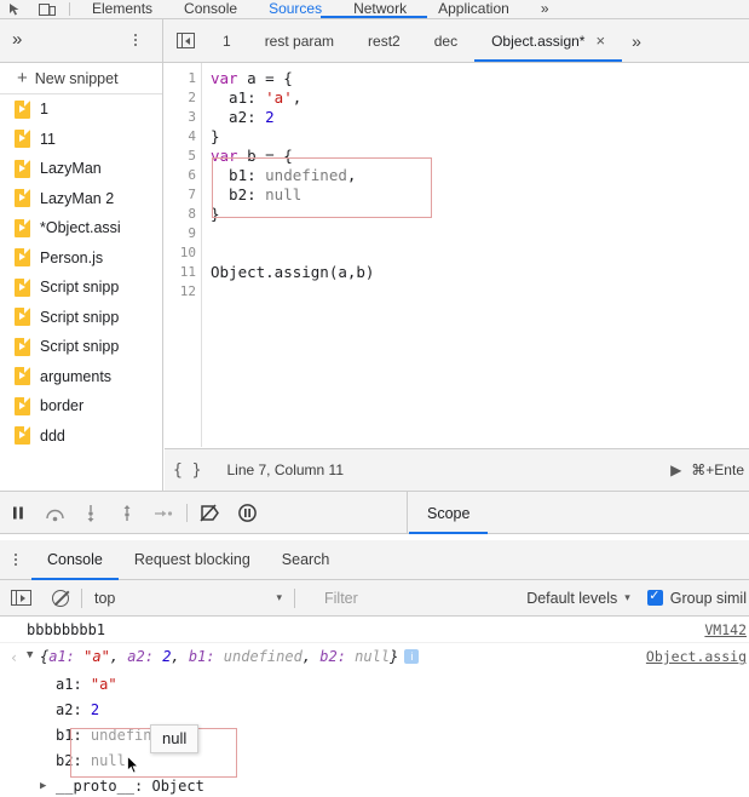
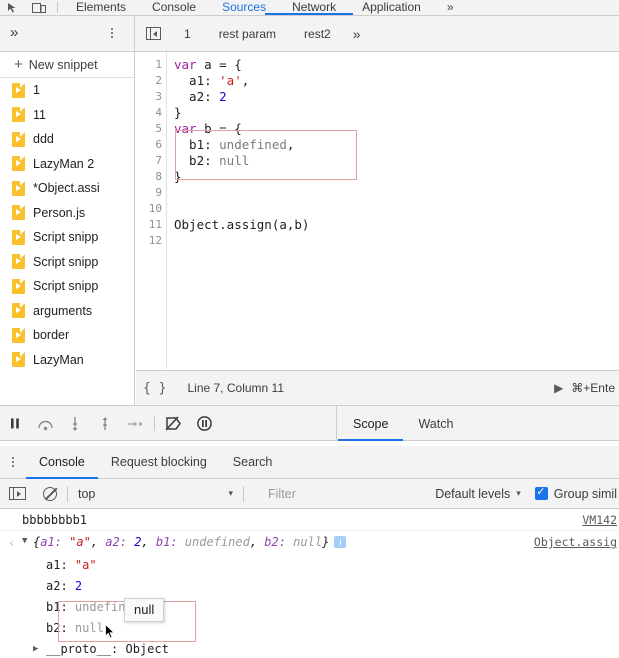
  Elements
  Console
  Sources
  Network
  Application
  »
  »
  1
  rest param
  rest2
- dec
- Object.assign*
- ×
  »
  +
  New snippet
  1
  11
- LazyMan
+ ddd
  LazyMan 2
  *Object.assi
  Person.js
  Script snipp
  Script snipp
  Script snipp
  arguments
  border
- ddd
+ LazyMan
  1
  2
  3
  4
  5
  6
  7
  8
  9
  10
  11
  12
  var a = {
  a1: 'a',
  a2: 2
  }
  var b = {
  b1: undefined,
  b2: null
  }
  Object.assign(a,b)
  { }
  Line 7, Column 11
  ▶
  ⌘+Ente
  Scope
+ Watch
  Console
  Request blocking
  Search
  top
  ▾
  Filter
  Default levels
  ▾
  Group simil
  bbbbbbbb1
  VM142
  ‹
  ▼
  {a1: "a", a2: 2, b1: undefined, b2: null} i
  Object.assig
  a1: "a"
  a2: 2
  b1: undefin
  b2: null
  ▶
  __proto__: Object
  null
